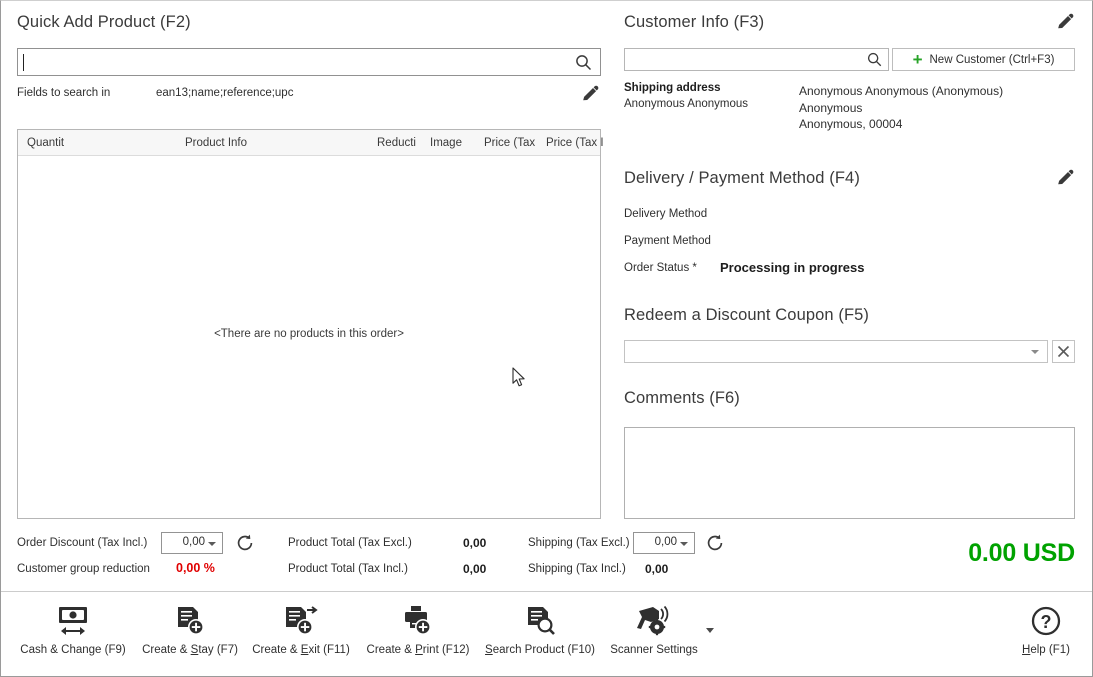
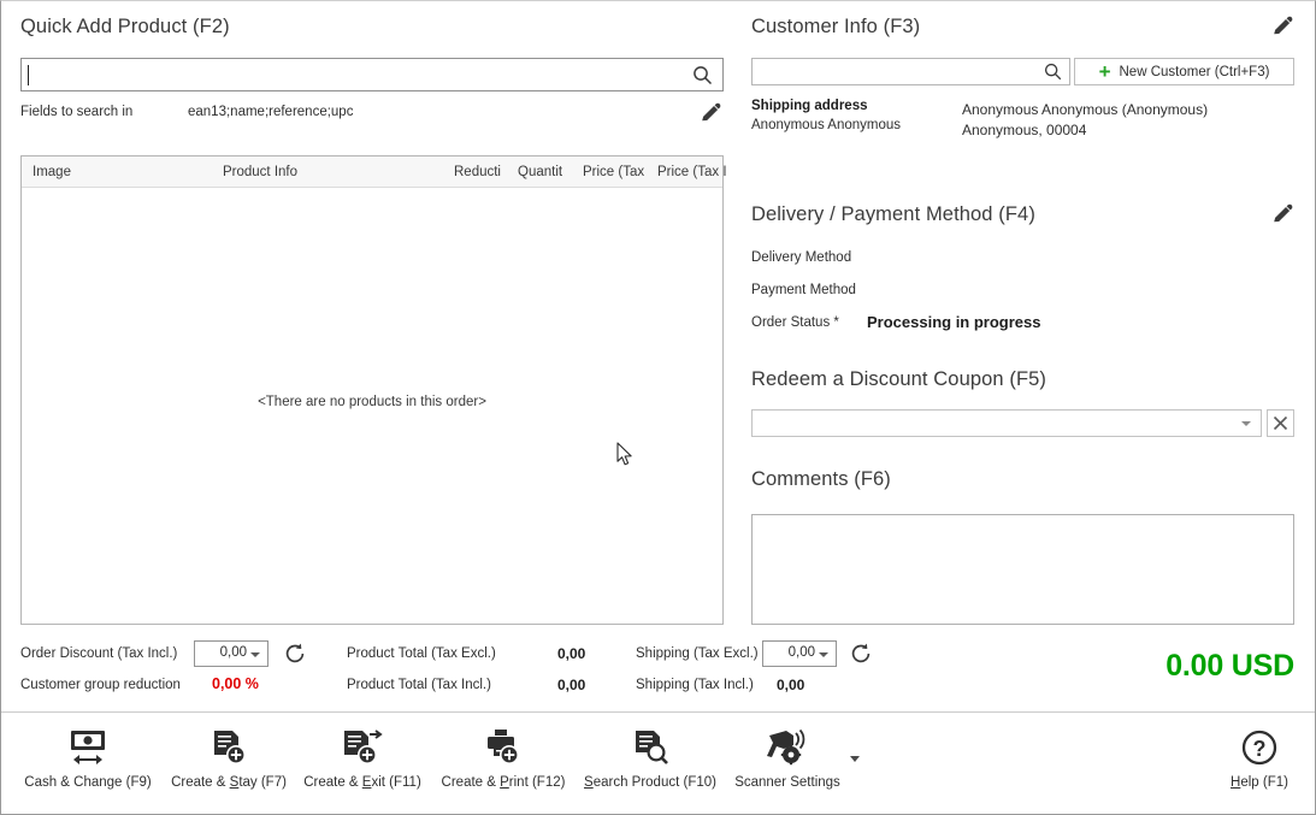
  Quick Add Product (F2)
  Fields to search in
  ean13;name;reference;upc
- Quantit
+ Image
  Product Info
  Reducti
- Image
+ Quantit
  Price (Tax
  Price (Tax I
  <There are no products in this order>
  Customer Info (F3)
  +
  New Customer (Ctrl+F3)
  Shipping address
  Anonymous Anonymous
  Anonymous Anonymous (Anonymous)
- Anonymous
  Anonymous, 00004
  Delivery / Payment Method (F4)
  Delivery Method
  Payment Method
  Order Status *
  Processing in progress
  Redeem a Discount Coupon (F5)
  Comments (F6)
  Order Discount (Tax Incl.)
  0,00
  Customer group reduction
  0,00 %
  Product Total (Tax Excl.)
  0,00
  Product Total (Tax Incl.)
  0,00
  Shipping (Tax Excl.)
  0,00
  Shipping (Tax Incl.)
  0,00
  0.00 USD
  Cash & Change (F9)
  Create & Stay (F7)
  Create & Exit (F11)
  Create & Print (F12)
  Search Product (F10)
  Scanner Settings
  ?
  Help (F1)
